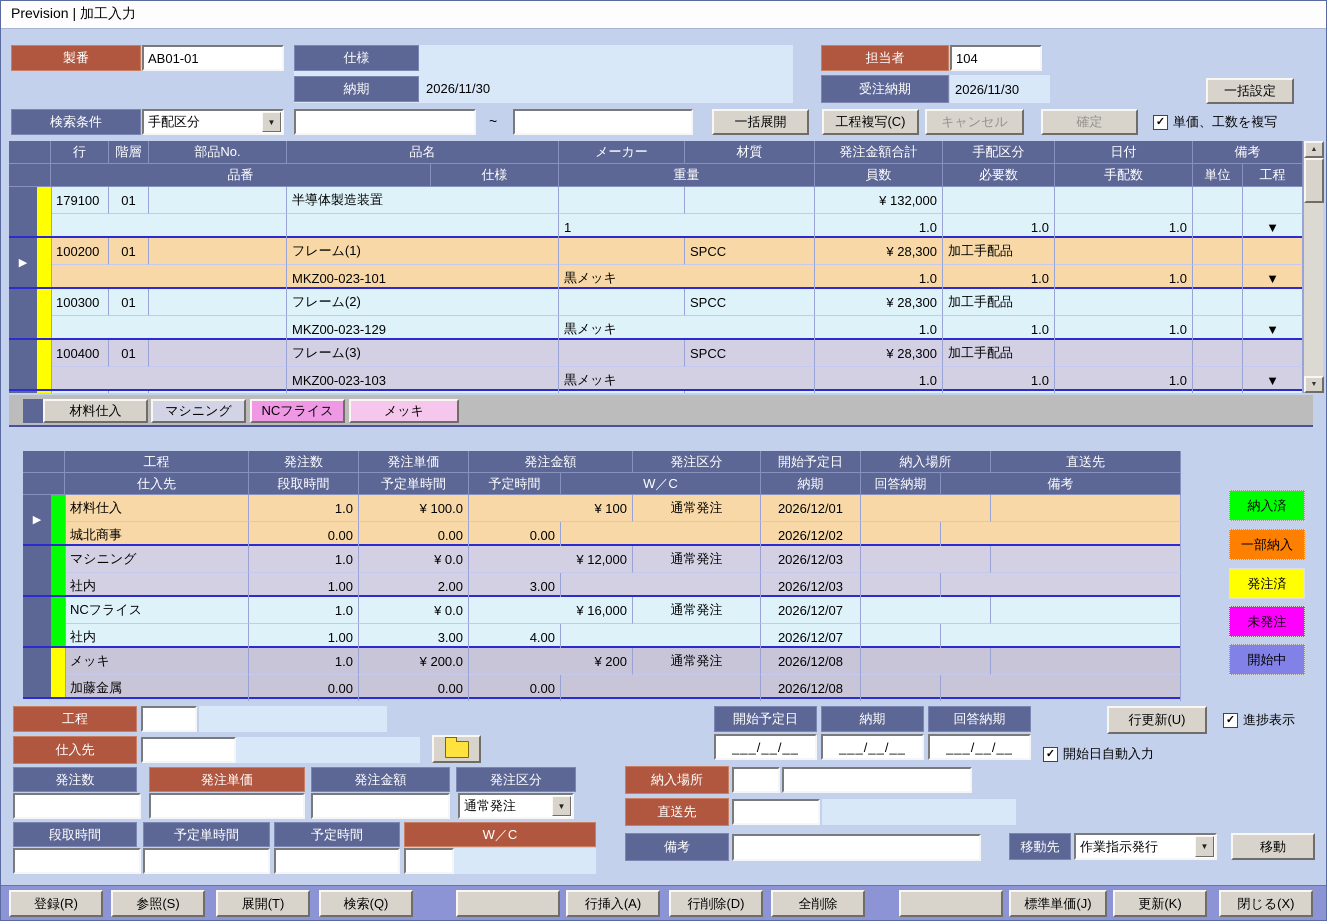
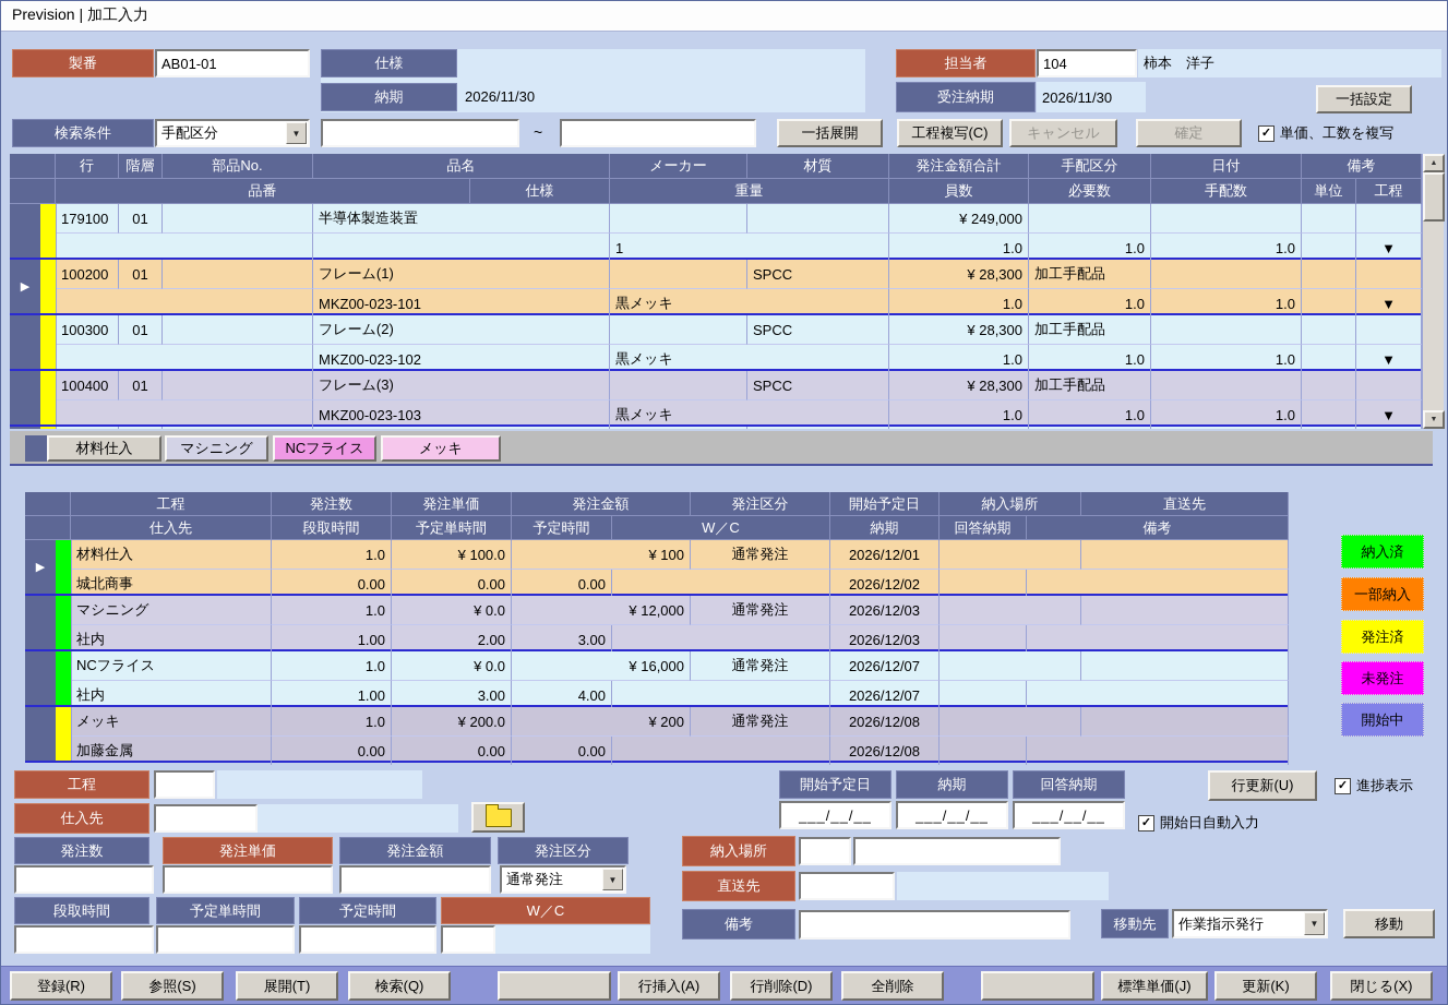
  Prevision | 加工入力
  製番
  AB01-01
  仕様
  納期
  2026/11/30
  担当者
  104
+ 柿本 洋子
  受注納期
  2026/11/30
  一括設定
  検索条件
  手配区分
  ▼
  ~
  一括展開
  工程複写(C)
  キャンセル
  確定
  ✓
  単価、工数を複写
  行
  階層
  部品No.
  品名
  メーカー
  材質
  発注金額合計
  手配区分
  日付
  備考
  品番
  仕様
  重量
  員数
  必要数
  手配数
  単位
  工程
  179100
  01
  半導体製造装置
- ¥ 132,000
+ ¥ 249,000
  1
  1.0
  1.0
  1.0
  ▼
  ▶
  100200
  01
  フレーム(1)
  SPCC
  ¥ 28,300
  加工手配品
  MKZ00-023-101
  黒メッキ
  1.0
  1.0
  1.0
  ▼
  100300
  01
  フレーム(2)
  SPCC
  ¥ 28,300
  加工手配品
- MKZ00-023-129
+ MKZ00-023-102
  黒メッキ
  1.0
  1.0
  1.0
  ▼
  100400
  01
  フレーム(3)
  SPCC
  ¥ 28,300
  加工手配品
  MKZ00-023-103
  黒メッキ
  1.0
  1.0
  1.0
  ▼
  材料仕入
  マシニング
  NCフライス
  メッキ
  工程
  発注数
  発注単価
  発注金額
  発注区分
  開始予定日
  納入場所
  直送先
  仕入先
  段取時間
  予定単時間
  予定時間
  W／C
  納期
  回答納期
  備考
  ▶
  材料仕入
  1.0
  ¥ 100.0
  ¥ 100
  通常発注
  2026/12/01
  城北商事
  0.00
  0.00
  0.00
  2026/12/02
  マシニング
  1.0
  ¥ 0.0
  ¥ 12,000
  通常発注
  2026/12/03
  社内
  1.00
  2.00
  3.00
  2026/12/03
  NCフライス
  1.0
  ¥ 0.0
  ¥ 16,000
  通常発注
  2026/12/07
  社内
  1.00
  3.00
  4.00
  2026/12/07
  メッキ
  1.0
  ¥ 200.0
  ¥ 200
  通常発注
  2026/12/08
  加藤金属
  0.00
  0.00
  0.00
  2026/12/08
  納入済
  一部納入
  発注済
  未発注
  開始中
  工程
  仕入先
  発注数
  発注単価
  発注金額
  発注区分
  通常発注
  ▼
  段取時間
  予定単時間
  予定時間
  W／C
  開始予定日
  納期
  回答納期
  ___/__/__
  ___/__/__
  ___/__/__
  行更新(U)
  ✓
  進捗表示
  ✓
  開始日自動入力
  納入場所
  直送先
  備考
  移動先
  作業指示発行
  ▼
  移動
  登録(R)
  参照(S)
  展開(T)
  検索(Q)
  行挿入(A)
  行削除(D)
  全削除
  標準単価(J)
  更新(K)
  閉じる(X)
